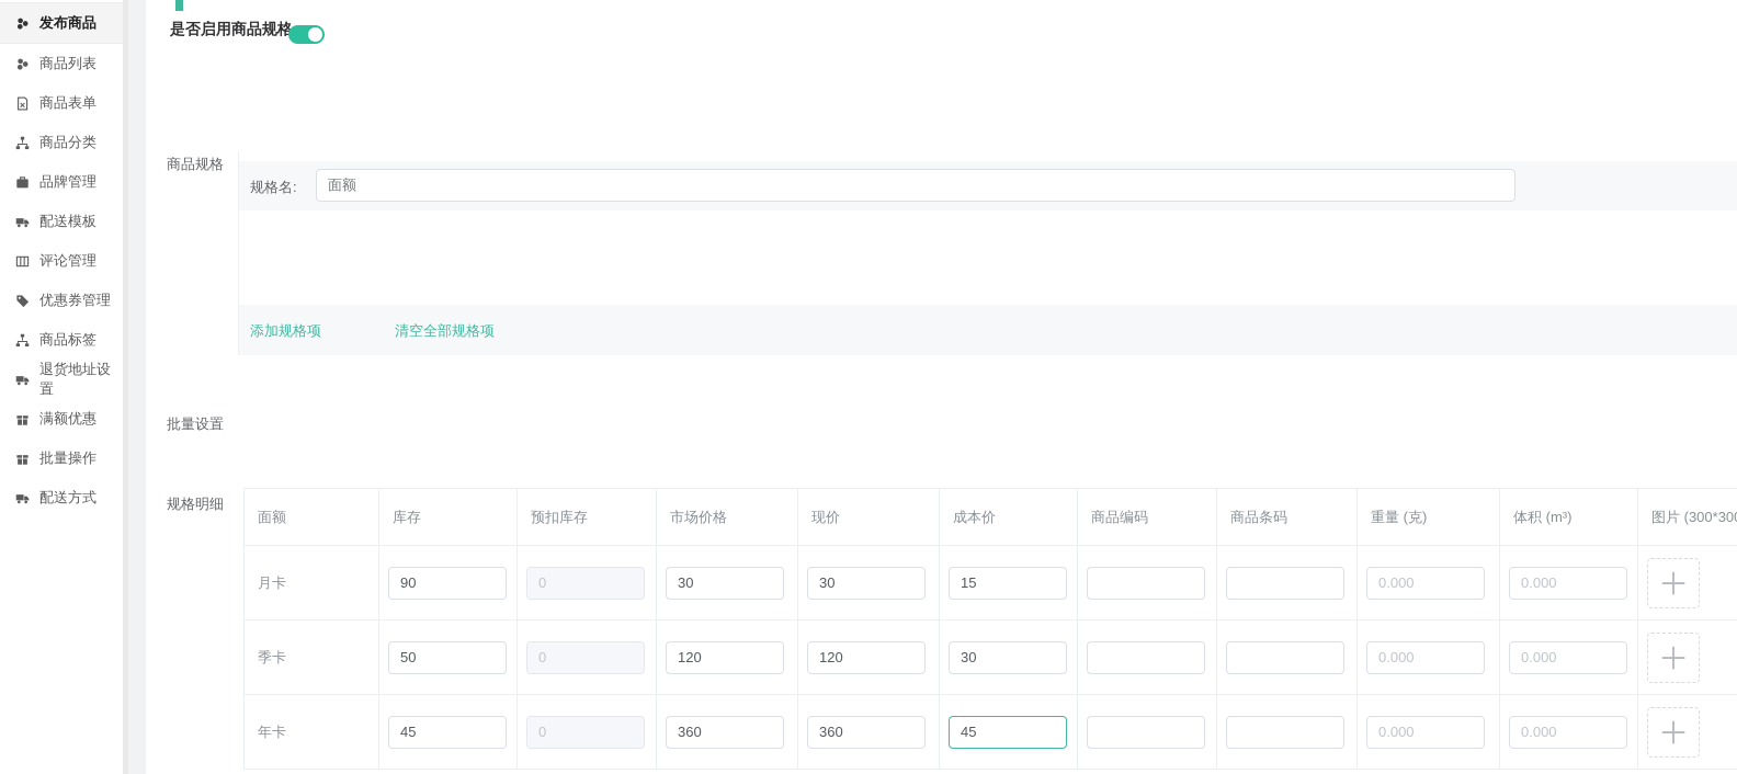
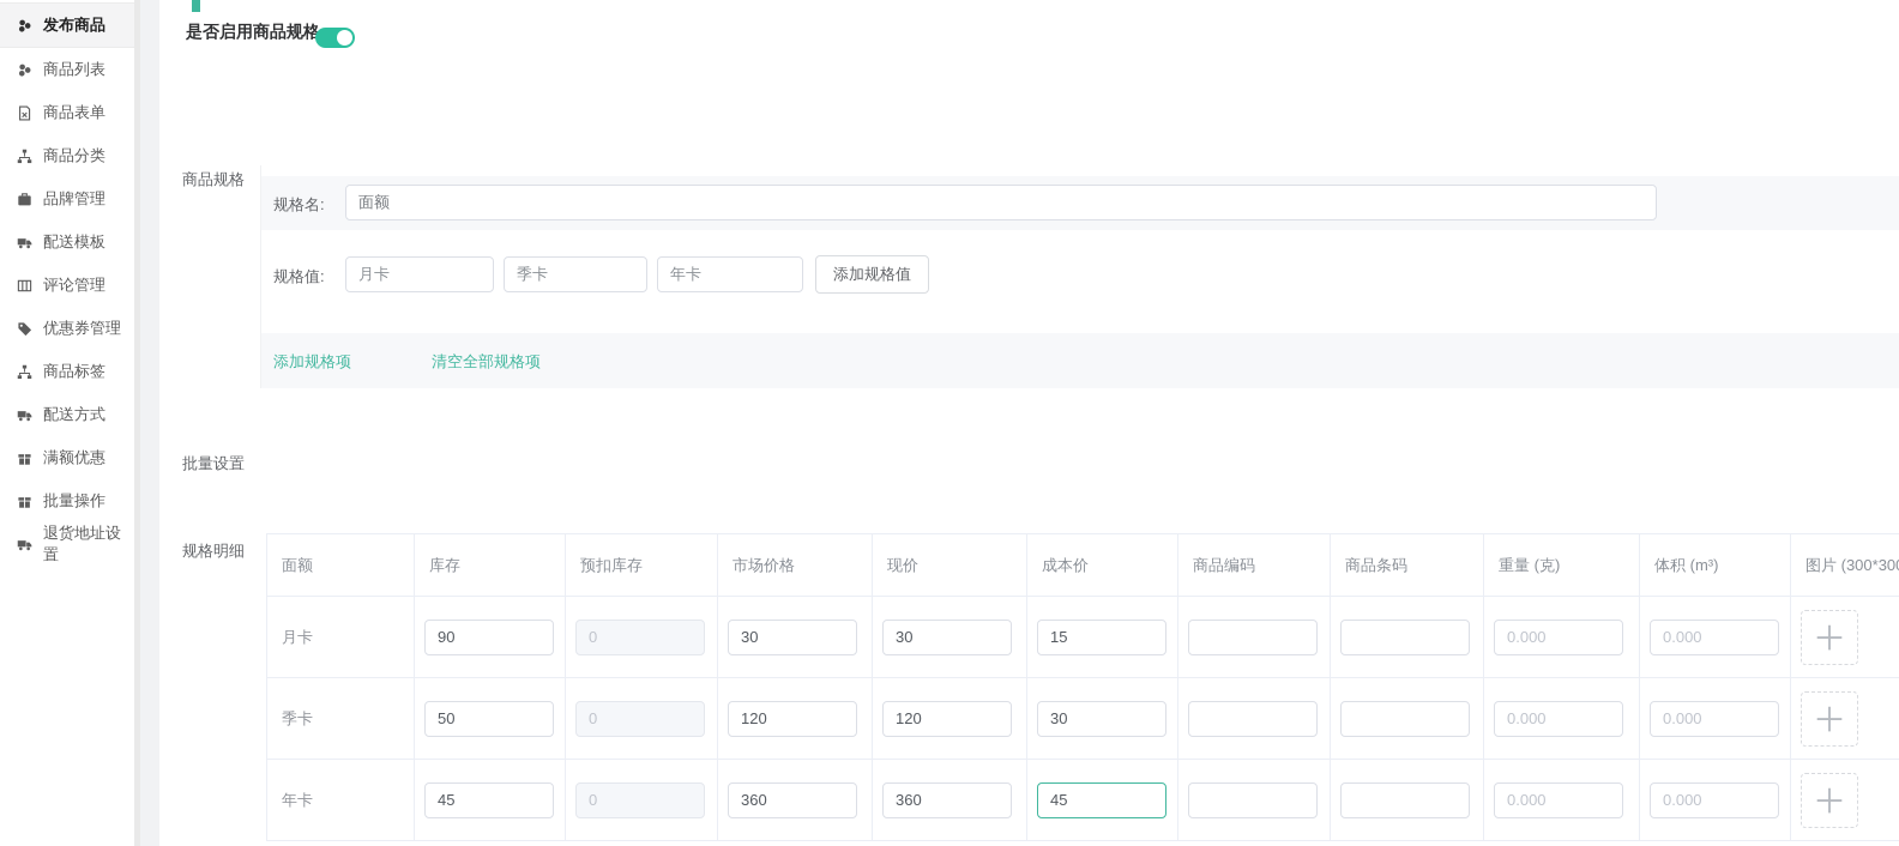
  发布商品
  商品列表
  商品表单
  商品分类
  品牌管理
  配送模板
  评论管理
  优惠券管理
  商品标签
- 退货地址设置
+ 配送方式
  满额优惠
  批量操作
- 配送方式
+ 退货地址设置
  是否启用商品规格
  商品规格
  规格名:
  面额
+ 规格值:
+ 月卡
+ 季卡
+ 年卡
+ 添加规格值
  添加规格项
  清空全部规格项
  批量设置
  规格明细
  面额	库存	预扣库存	市场价格	现价	成本价	商品编码	商品条码	重量 (克)	体积 (m³)	图片 (300*30
  月卡	90	0	30	30	15			0.000	0.000
  季卡	50	0	120	120	30			0.000	0.000
  年卡	45	0	360	360	45			0.000	0.000
